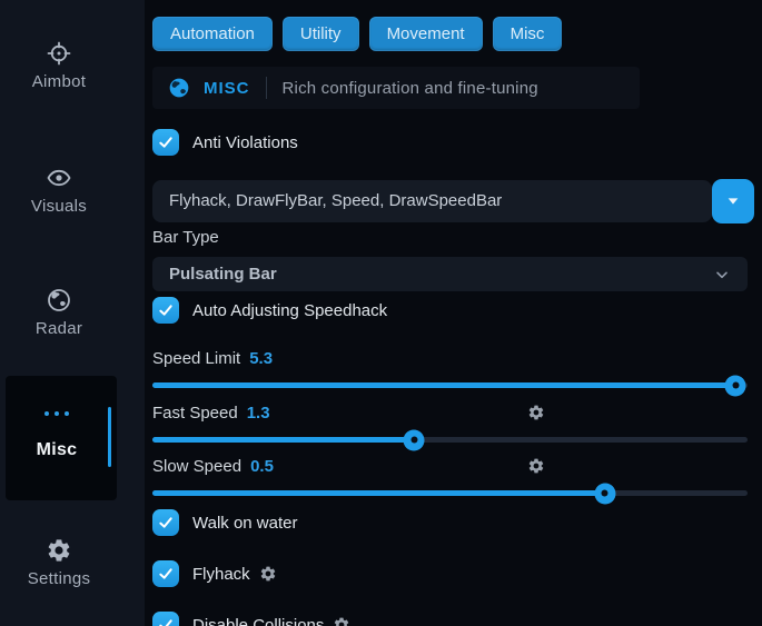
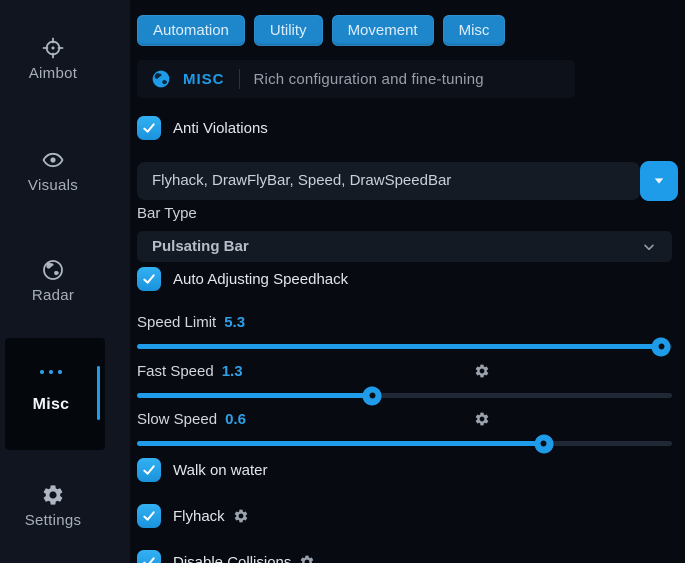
  Aimbot
  Visuals
  Radar
  Misc
  Settings
  Automation
  Utility
  Movement
  Misc
  MISC
  Rich configuration and fine-tuning
  Anti Violations
  Flyhack, DrawFlyBar, Speed, DrawSpeedBar
  Bar Type
  Pulsating Bar
  Auto Adjusting Speedhack
  Speed Limit
  5.3
  Fast Speed
  1.3
  Slow Speed
- 0.5
+ 0.6
  Walk on water
  Flyhack
  Disable Collisions
